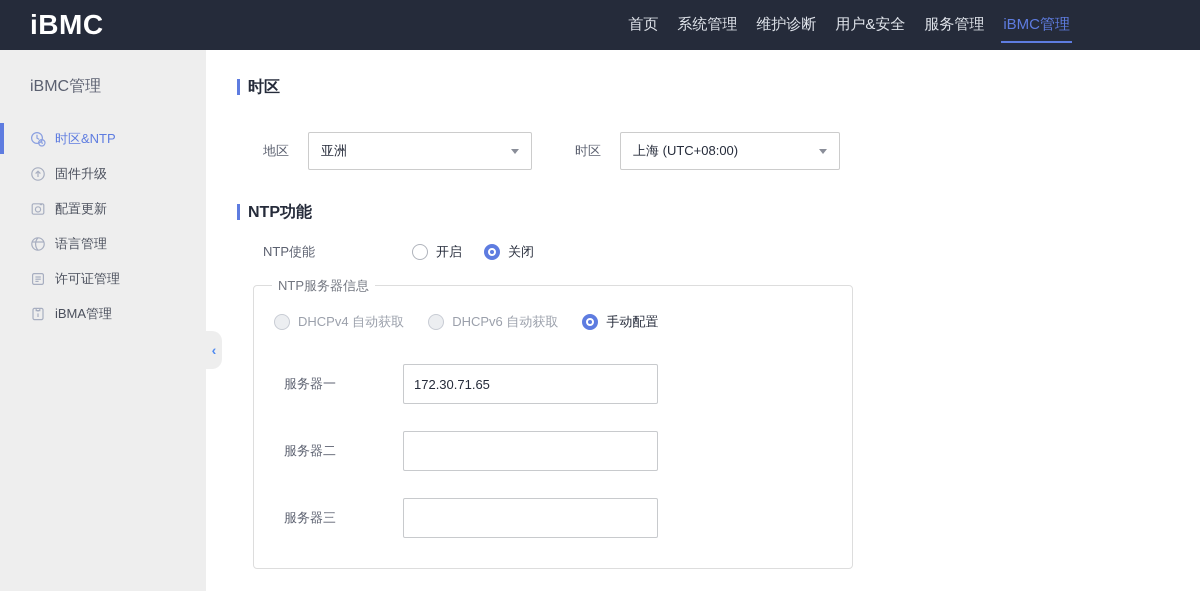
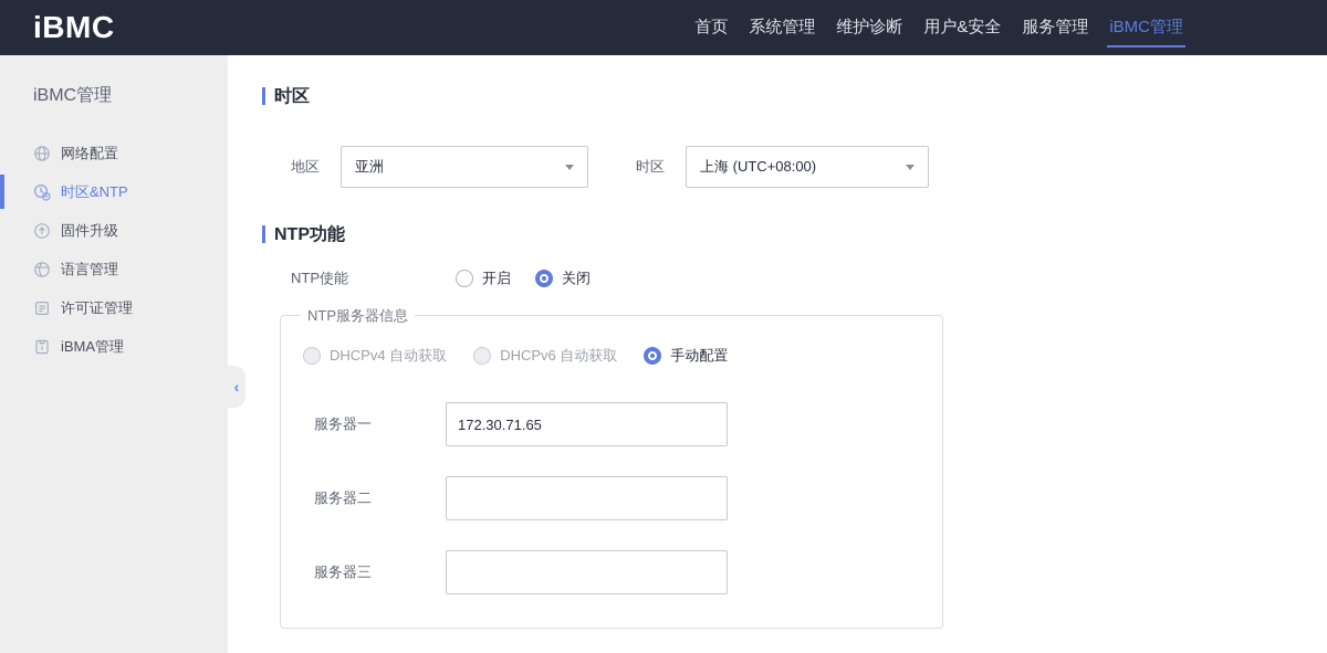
  iBMC
  首页
  系统管理
  维护诊断
  用户&安全
  服务管理
  iBMC管理
  iBMC管理
+ 网络配置
  时区&NTP
  固件升级
- 配置更新
  语言管理
  许可证管理
  iBMA管理
  ‹
  时区
  地区
  亚洲
  时区
  上海 (UTC+08:00)
  NTP功能
  NTP使能
  开启
  关闭
  NTP服务器信息
  DHCPv4 自动获取
  DHCPv6 自动获取
  手动配置
  服务器一
  172.30.71.65
  服务器二
  服务器三
